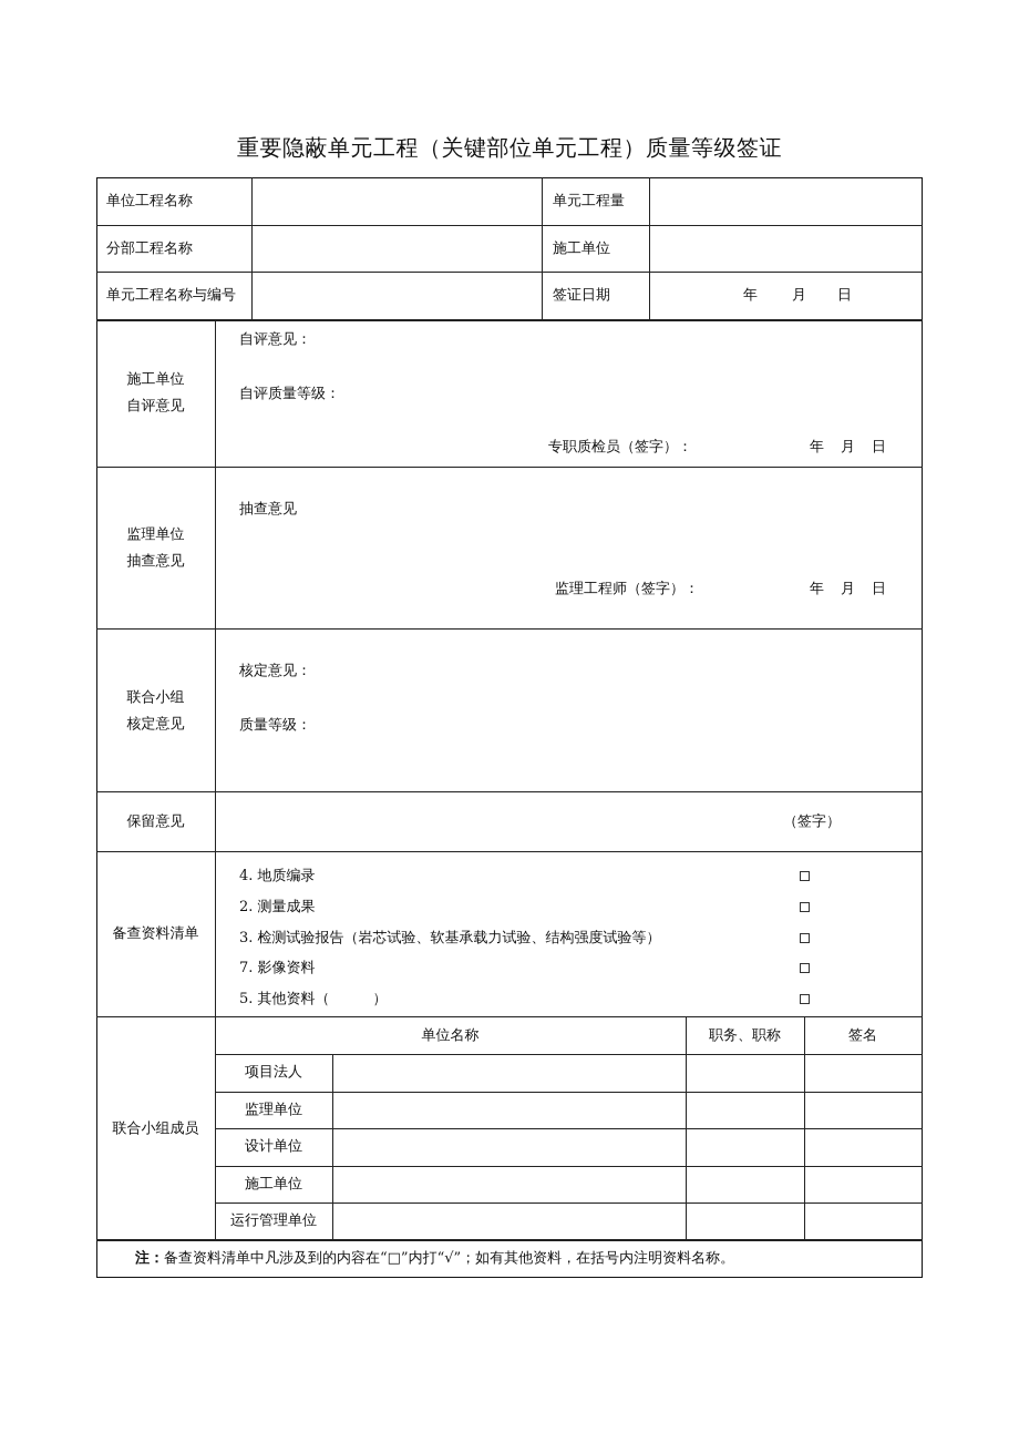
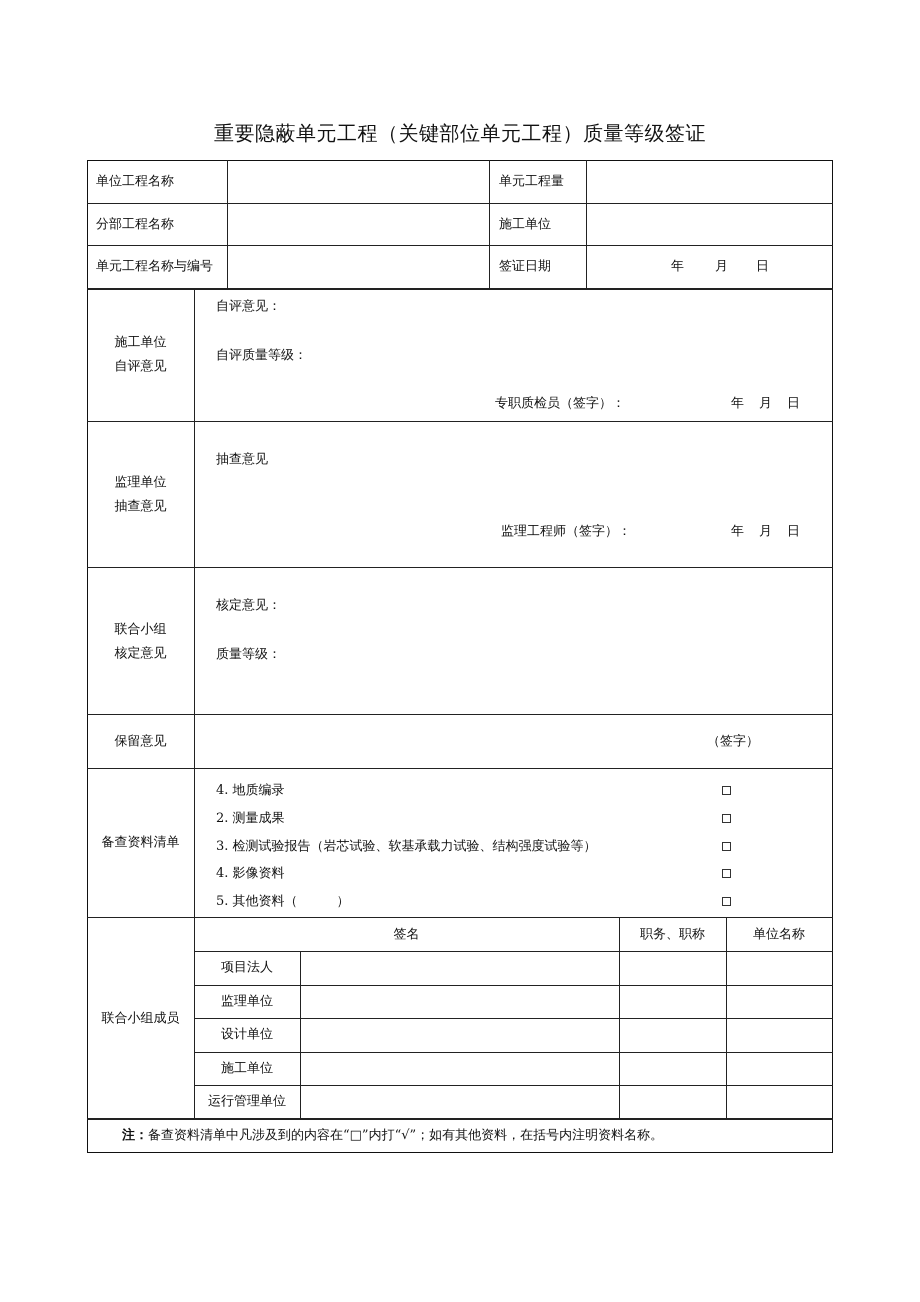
  重要隐蔽单元工程（关键部位单元工程）质量等级签证
  单位工程名称
  单元工程量
  分部工程名称
  施工单位
  单元工程名称与编号
  签证日期
  年
  月
  日
  施工单位
  自评意见
  自评意见：
  自评质量等级：
  专职质检员（签字）：
  年
  月
  日
  监理单位
  抽查意见
  抽查意见
  监理工程师（签字）：
  年
  月
  日
  联合小组
  核定意见
  核定意见：
  质量等级：
  保留意见
  （签字）
  备查资料清单
  4. 地质编录
  2. 测量成果
  3. 检测试验报告（岩芯试验、软基承载力试验、结构强度试验等）
- 7. 影像资料
+ 4. 影像资料
  5. 其他资料（ ）
  联合小组成员
- 单位名称
+ 签名
  职务、职称
- 签名
+ 单位名称
  项目法人
  监理单位
  设计单位
  施工单位
  运行管理单位
  注：备查资料清单中凡涉及到的内容在“□”内打“√”；如有其他资料，在括号内注明资料名称。
